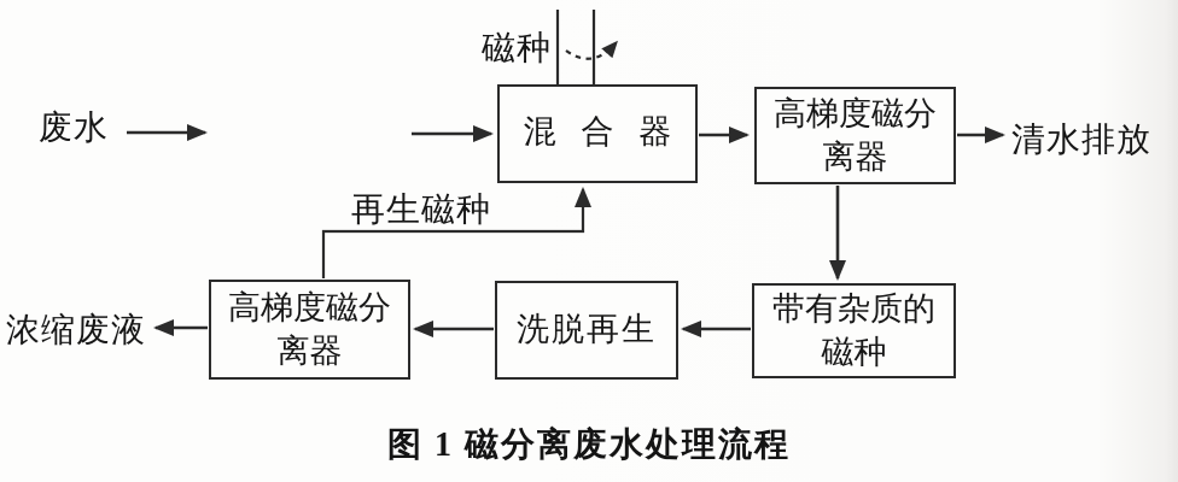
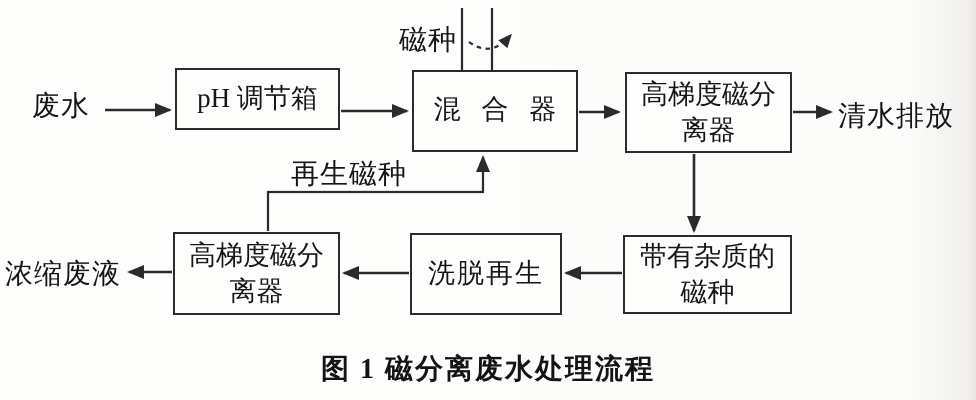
+ pH 调节箱
  混 合 器
  高梯度磁分
  离器
  带有杂质的
  磁种
  洗脱再生
  高梯度磁分
  离器
  废水
  磁种
  再生磁种
  清水排放
  浓缩废液
  图 1 磁分离废水处理流程
